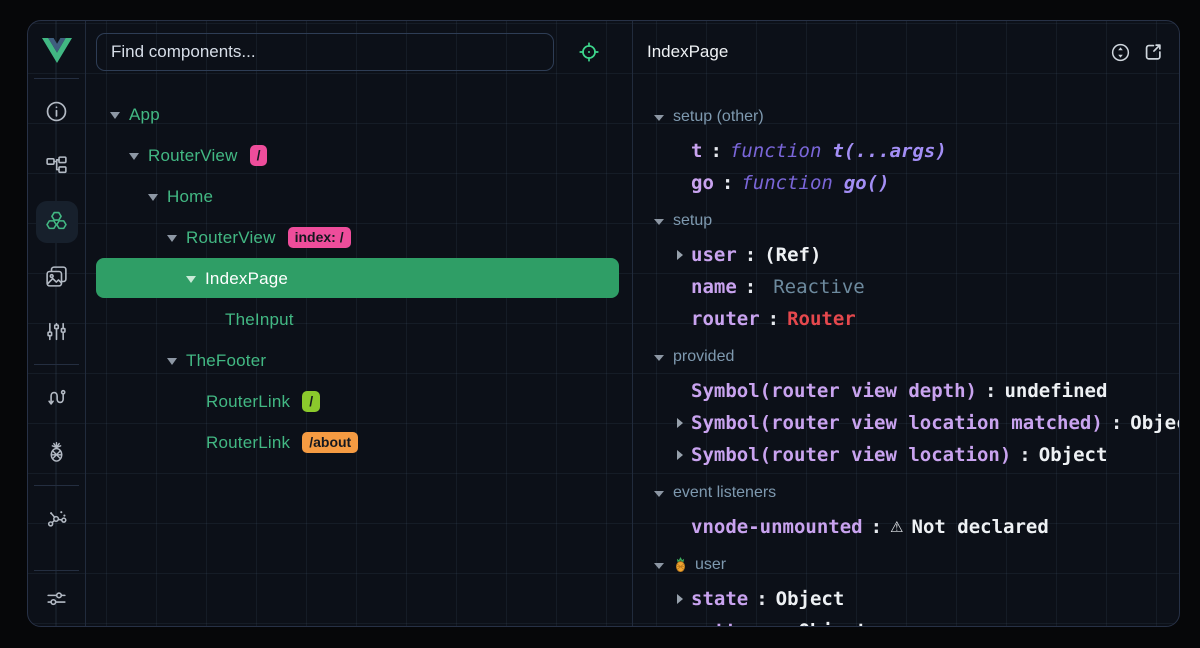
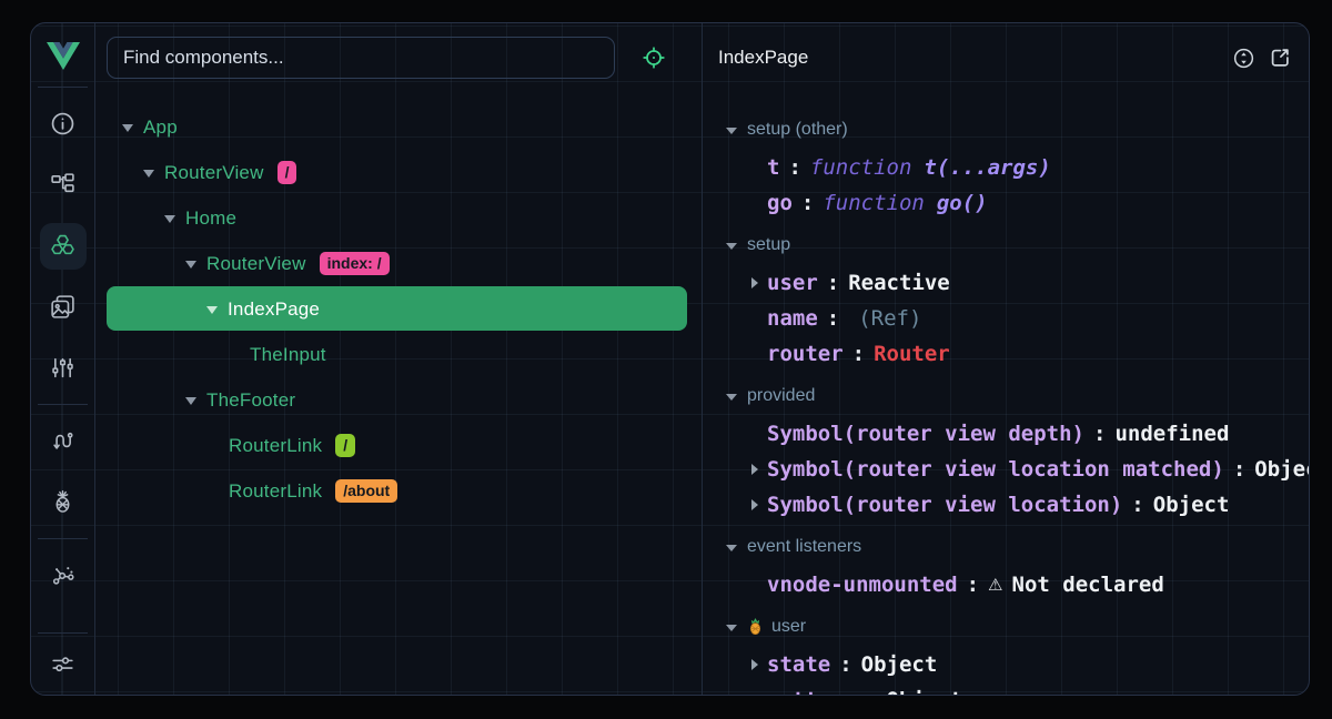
  Find components...
  App
  RouterView
  /
  Home
  RouterView
  index: /
  IndexPage
  TheInput
  TheFooter
  RouterLink
  /
  RouterLink
  /about
  IndexPage
  setup (other)
  t
  function
  t(...args)
  go
  function
  go()
  setup
  user
- (Ref)
+ Reactive
  name
- Reactive
+ (Ref)
  router
  Router
  provided
  Symbol(router view depth)
  undefined
  Symbol(router view location matched)
  Symbol(router view location)
  Object
  event listeners
  vnode-unmounted
  Not declared
  user
  state
  Object
